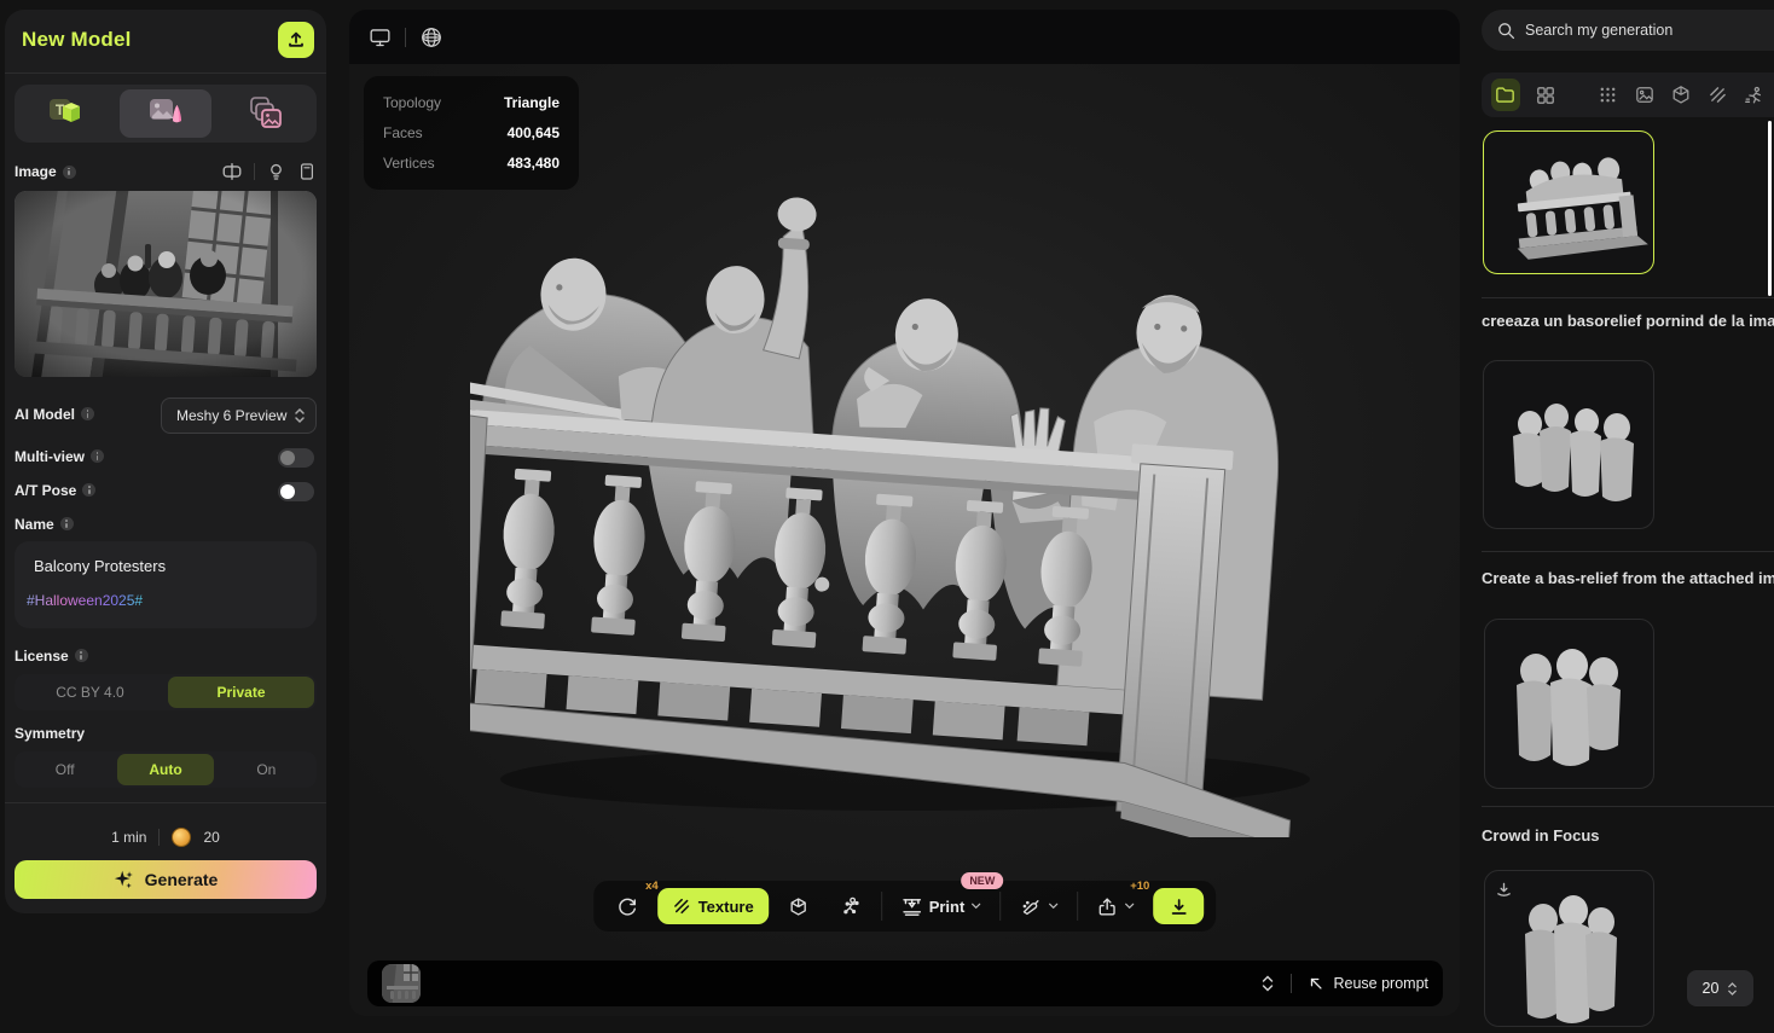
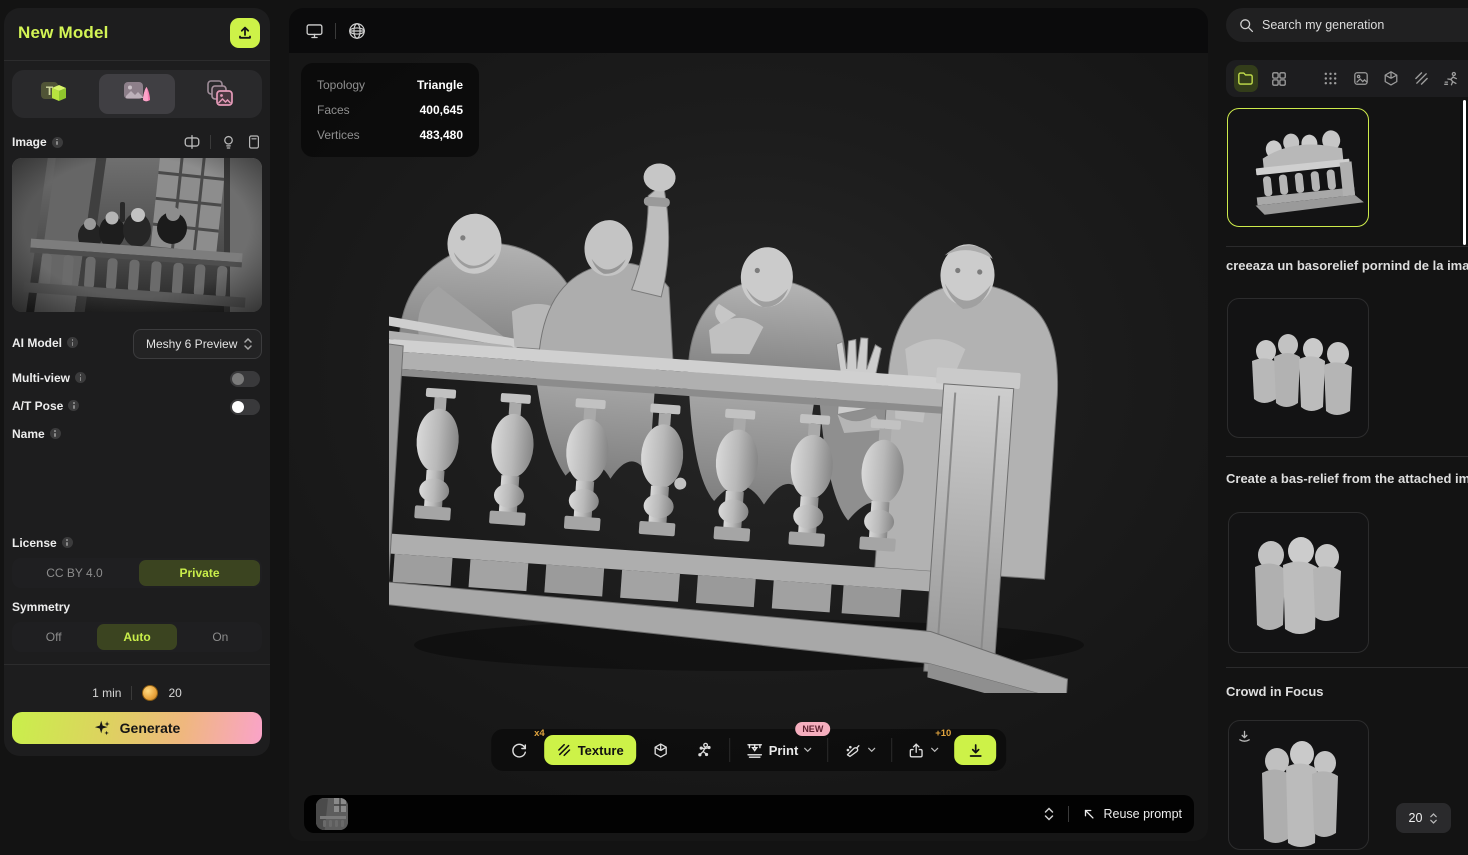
  New Model
  T
  Image
  AI Model
  Meshy 6 Preview
  Multi-view
  A/T Pose
  Name
- Balcony Protesters
- #Halloween2025#
  License
  CC BY 4.0
  Private
  Symmetry
  Off
  Auto
  On
  1 min
  20
  Generate
  Topology
  Triangle
  Faces
  400,645
  Vertices
  483,480
  x4
  Texture
  Print
  NEW
  +10
  Reuse prompt
  Search my generation
  creeaza un basorelief pornind de la ima
  Create a bas-relief from the attached im
  Crowd in Focus
  20
